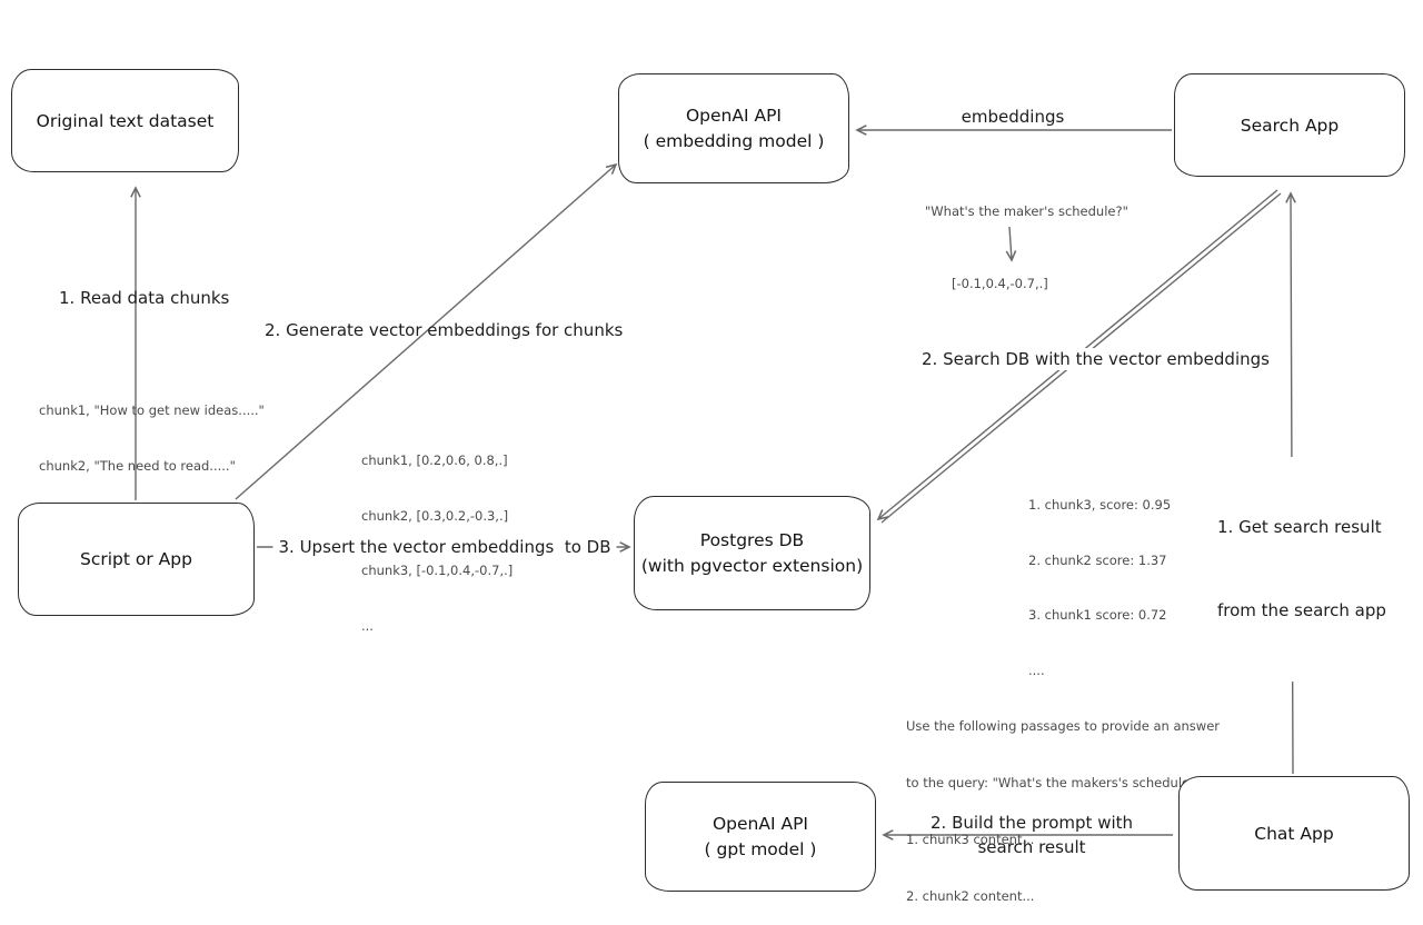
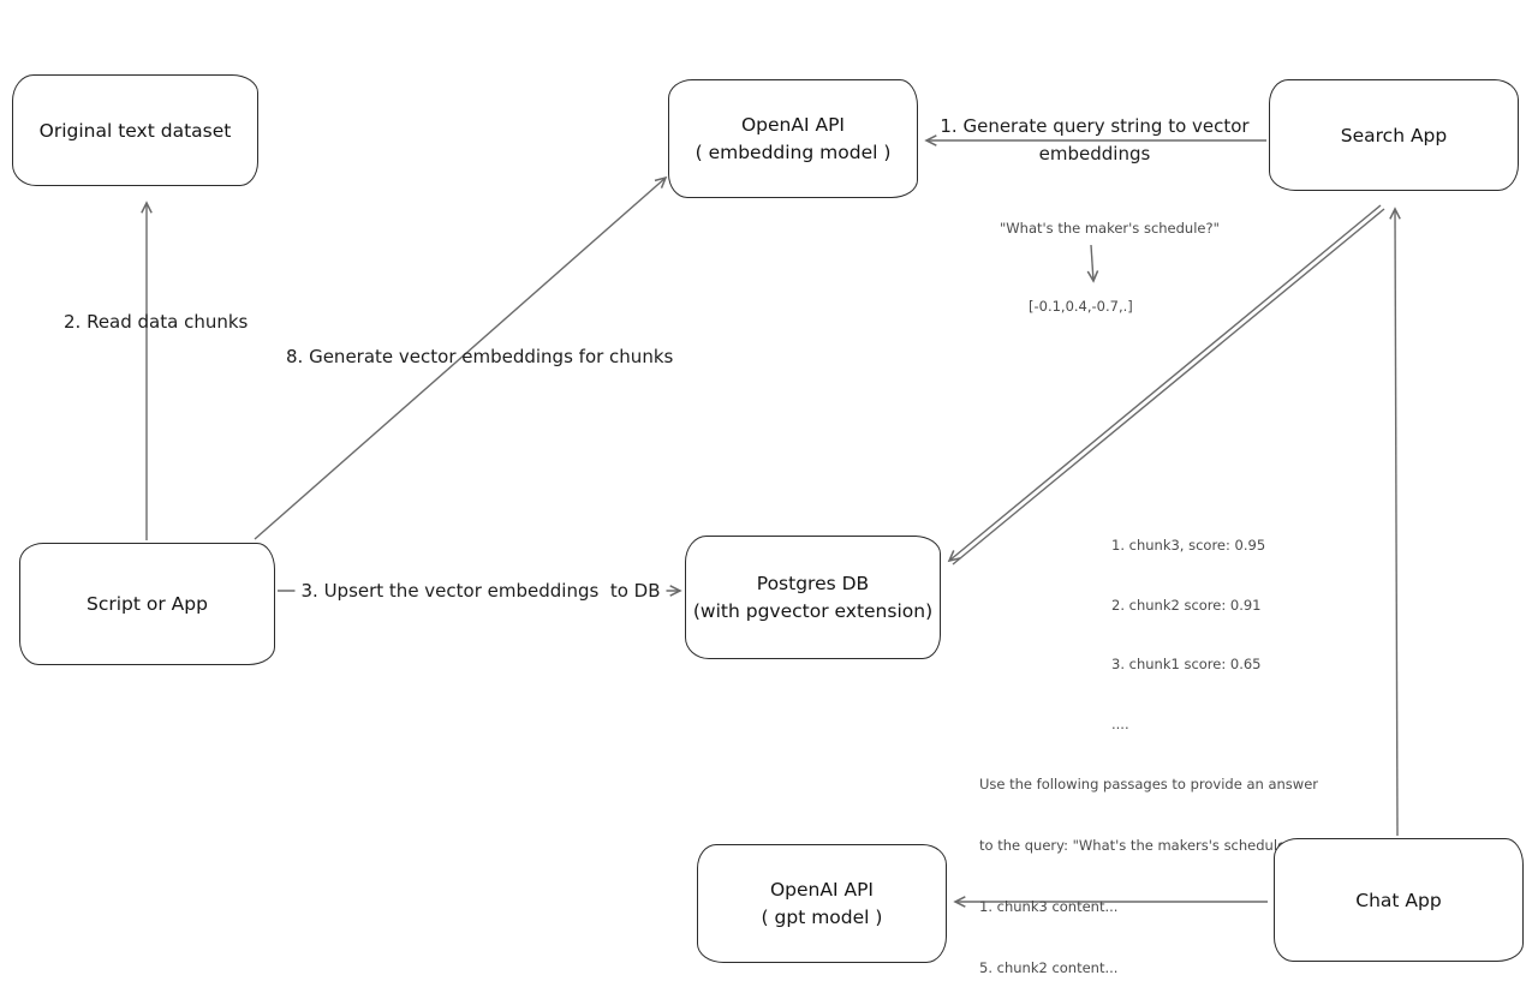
  Original text dataset
  OpenAI API
  ( embedding model )
  Search App
  Script or App
  Postgres DB
  (with pgvector extension)
  OpenAI API
  ( gpt model )
  Chat App
- 1. Read data chunks
+ 2. Read data chunks
- 2. Generate vector embeddings for chunks
+ 8. Generate vector embeddings for chunks
  3. Upsert the vector embeddings to DB
+ 1. Generate query string to vector
  embeddings
- 2. Search DB with the vector embeddings
- 1. Get search result
- from the search app
- 2. Build the prompt with
- search result
- chunk1, "How to get new ideas....."
- chunk2, "The need to read....."
- chunk1, [0.2,0.6, 0.8,.]
- chunk2, [0.3,0.2,-0.3,.]
- chunk3, [-0.1,0.4,-0.7,.]
- ...
  "What's the maker's schedule?"
  [-0.1,0.4,-0.7,.]
  1. chunk3, score: 0.95
- 2. chunk2 score: 1.37
+ 2. chunk2 score: 0.91
- 3. chunk1 score: 0.72
+ 3. chunk1 score: 0.65
  ....
  Use the following passages to provide an answer
  to the query: "What's the makers's schedul
  1. chunk3 content...
- 2. chunk2 content...
+ 5. chunk2 content...
